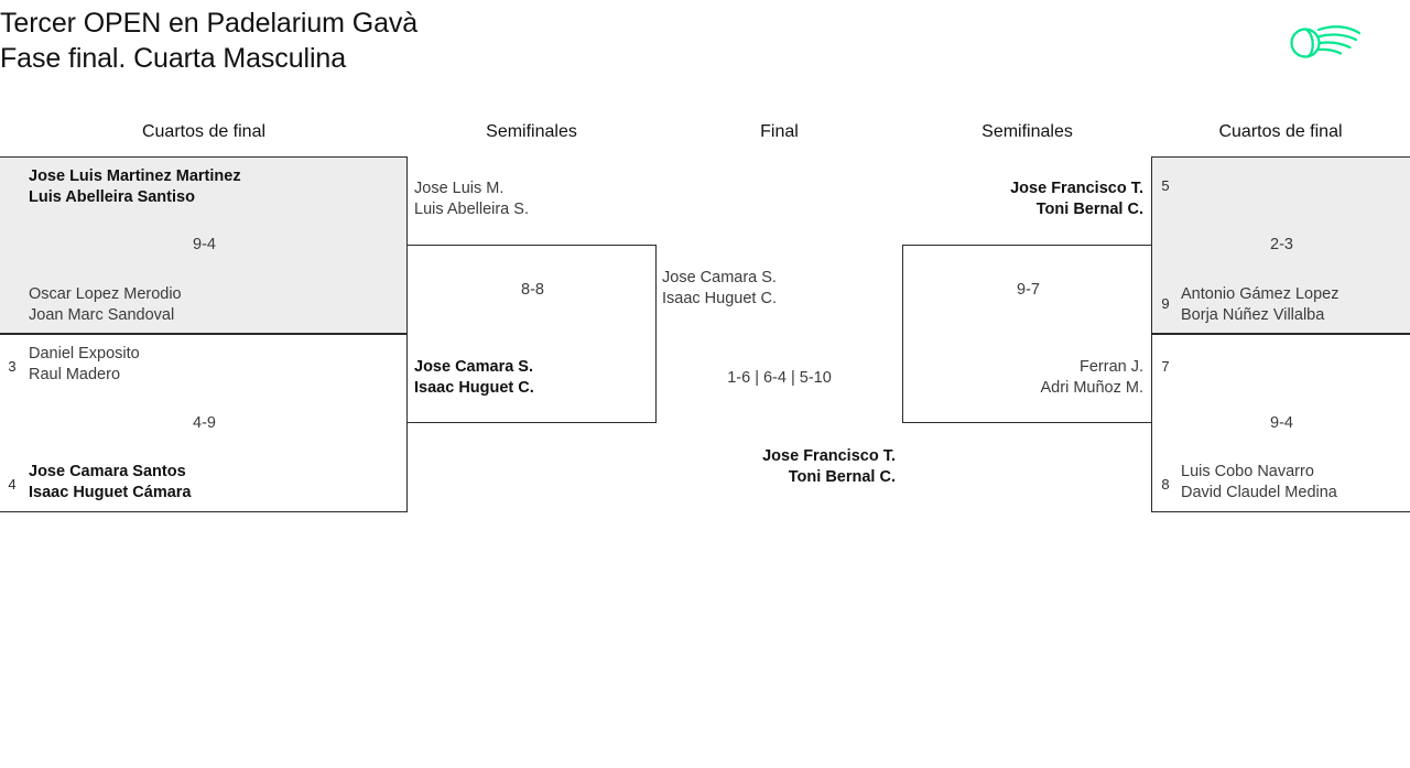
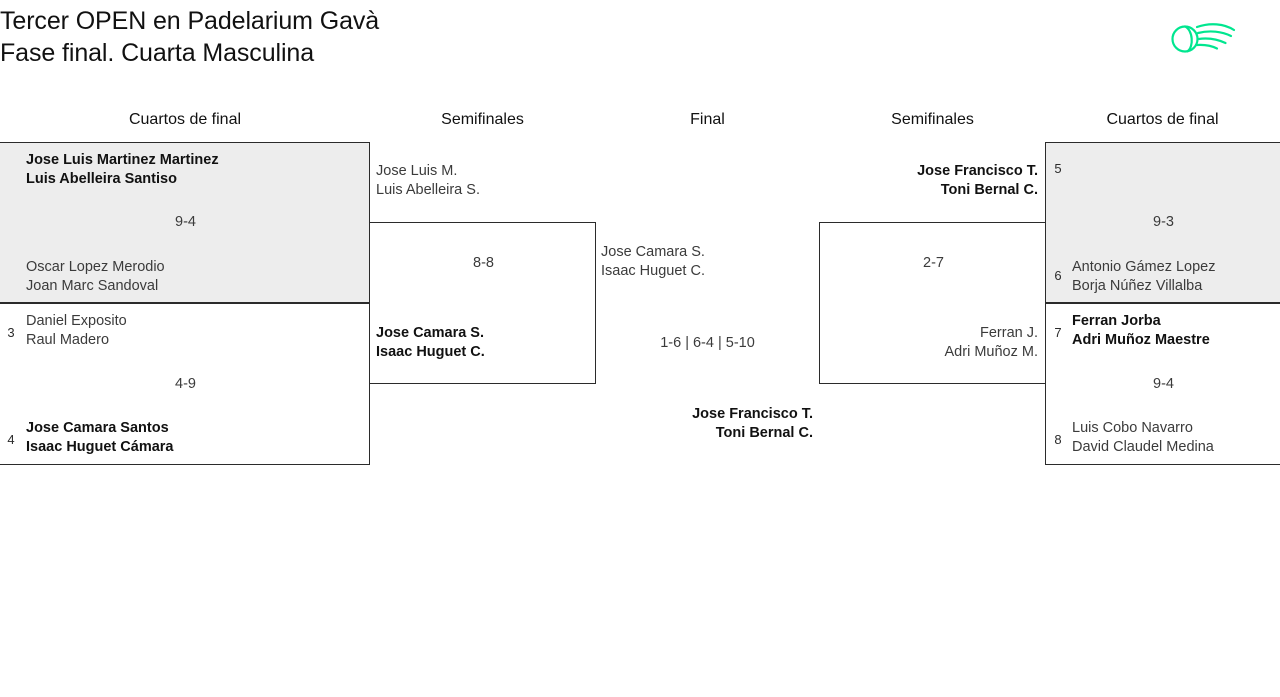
  Tercer OPEN en Padelarium Gavà
  Fase final. Cuarta Masculina
  Cuartos de final
  Semifinales
  Final
  Semifinales
  Cuartos de final
  Jose Luis Martinez Martinez
  Luis Abelleira Santiso
  9-4
  Oscar Lopez Merodio
  Joan Marc Sandoval
  3
  Daniel Exposito
  Raul Madero
  4-9
  4
  Jose Camara Santos
  Isaac Huguet Cámara
  8-8
  Jose Luis M.
  Luis Abelleira S.
  Jose Camara S.
  Isaac Huguet C.
  Jose Camara S.
  Isaac Huguet C.
  1-6 | 6-4 | 5-10
  Jose Francisco T.
  Toni Bernal C.
- 9-7
+ 2-7
  Jose Francisco T.
  Toni Bernal C.
  Ferran J.
  Adri Muñoz M.
  5
- 2-3
+ 9-3
- 9
+ 6
  Antonio Gámez Lopez
  Borja Núñez Villalba
  7
+ Ferran Jorba
+ Adri Muñoz Maestre
  9-4
  8
  Luis Cobo Navarro
  David Claudel Medina
